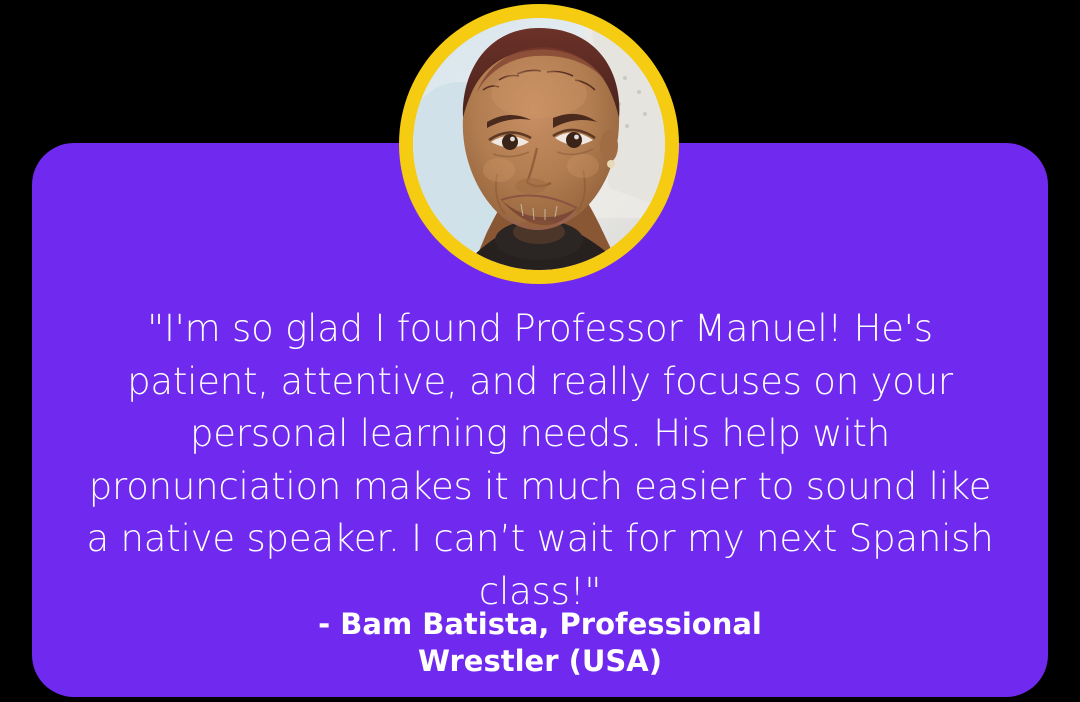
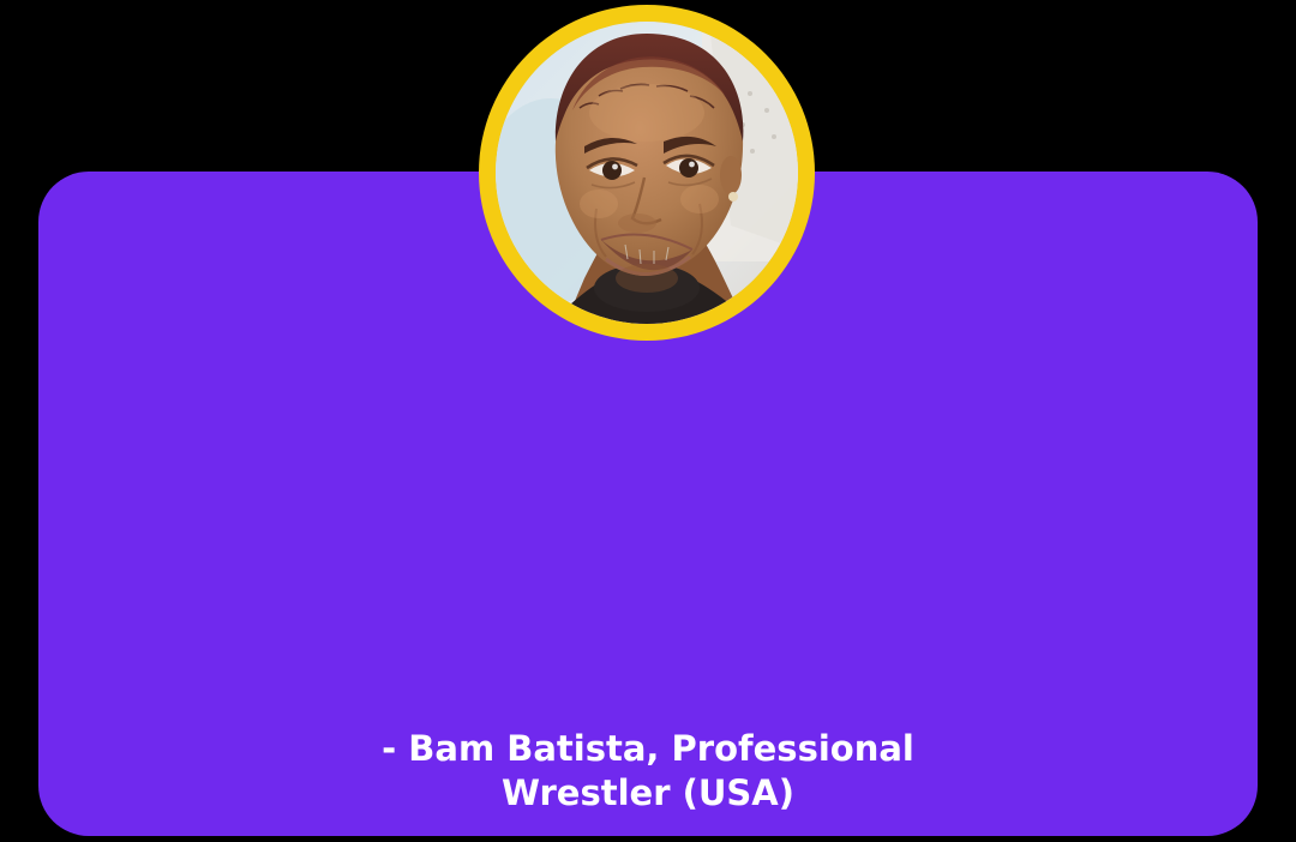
- "I'm so glad I found Professor Manuel! He's patient, attentive, and really focuses on your personal learning needs. His help with pronunciation makes it much easier to sound like a native speaker. I can’t wait for my next Spanish class!"
  - Bam Batista, Professional
  Wrestler (USA)
